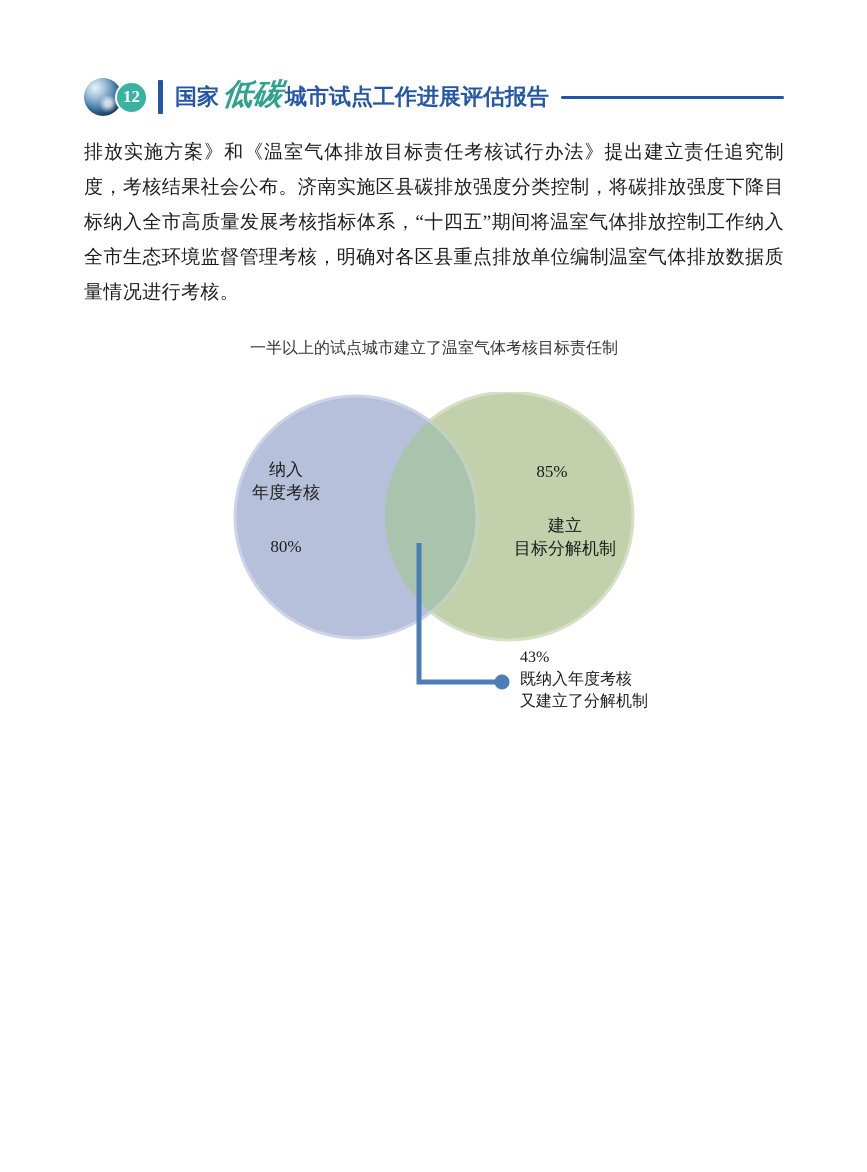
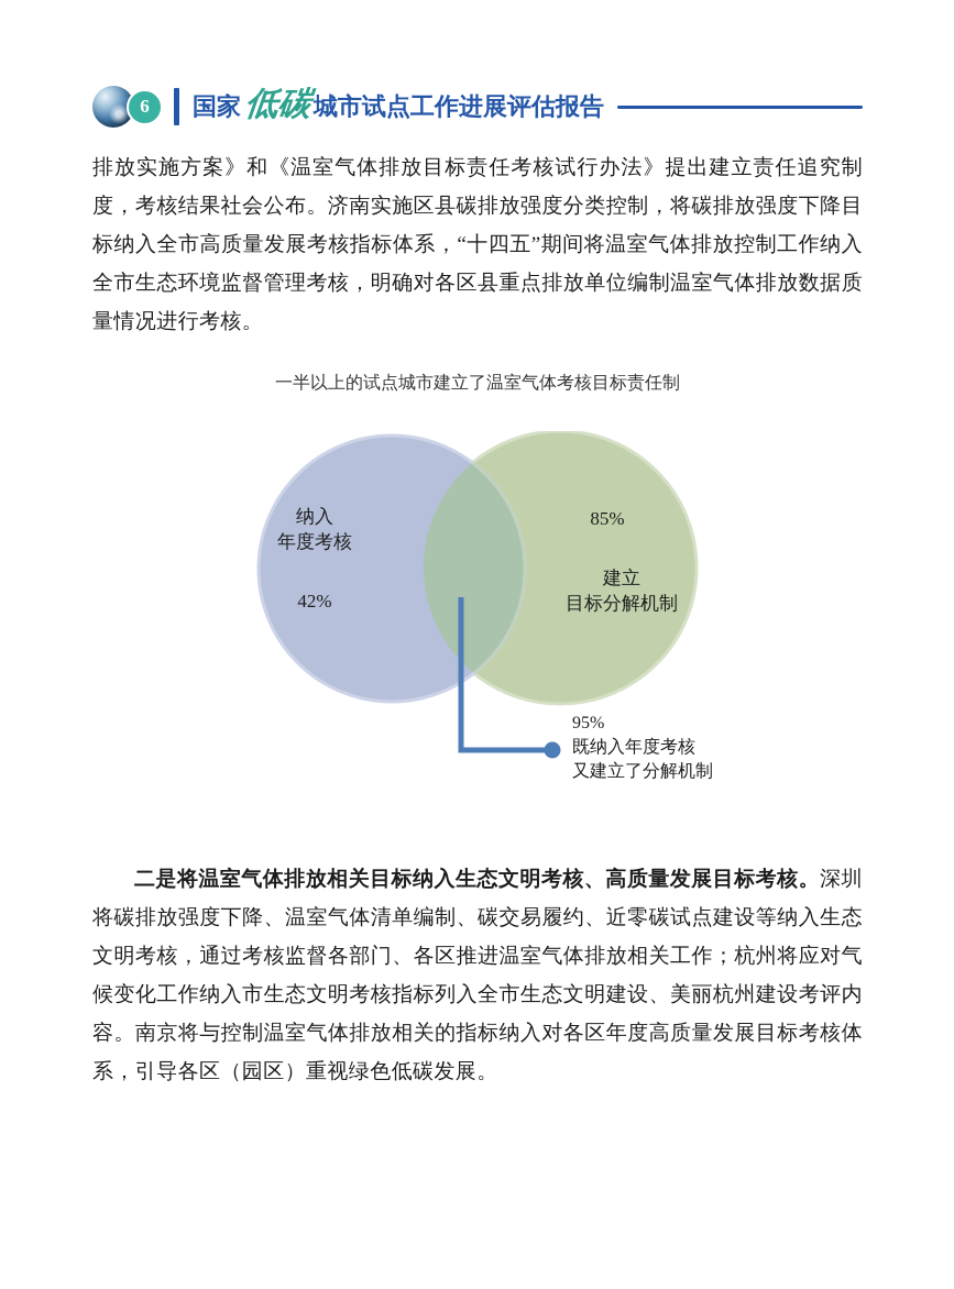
- 12
+ 6
  国家
  城市试点工作进展评估报告
  排放实施方案》和《温室气体排放目标责任考核试行办法》提出建立责任追究制度，考核结果社会公布。济南实施区县碳排放强度分类控制，将碳排放强度下降目标纳入全市高质量发展考核指标体系，“十四五”期间将温室气体排放控制工作纳入全市生态环境监督管理考核，明确对各区县重点排放单位编制温室气体排放数据质量情况进行考核。
  一半以上的试点城市建立了温室气体考核目标责任制
  纳入
  年度考核
- 80%
+ 42%
  85%
  建立
  目标分解机制
- 43%
+ 95%
  既纳入年度考核
  又建立了分解机制
+ 二是将温室气体排放相关目标纳入生态文明考核、高质量发展目标考核。深圳将碳排放强度下降、温室气体清单编制、碳交易履约、近零碳试点建设等纳入生态文明考核，通过考核监督各部门、各区推进温室气体排放相关工作；杭州将应对气候变化工作纳入市生态文明考核指标列入全市生态文明建设、美丽杭州建设考评内容。南京将与控制温室气体排放相关的指标纳入对各区年度高质量发展目标考核体系，引导各区（园区）重视绿色低碳发展。
